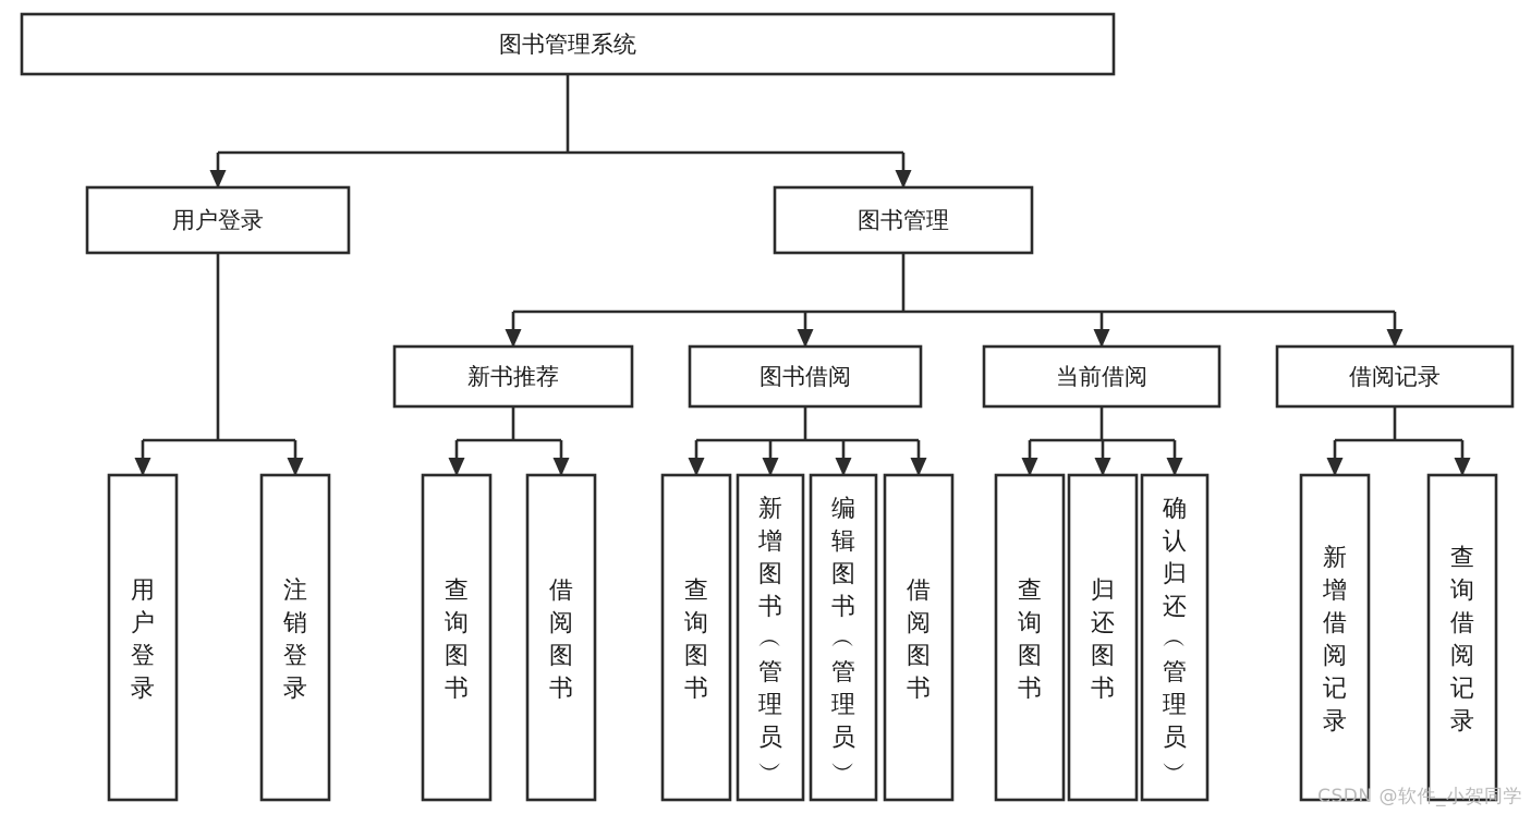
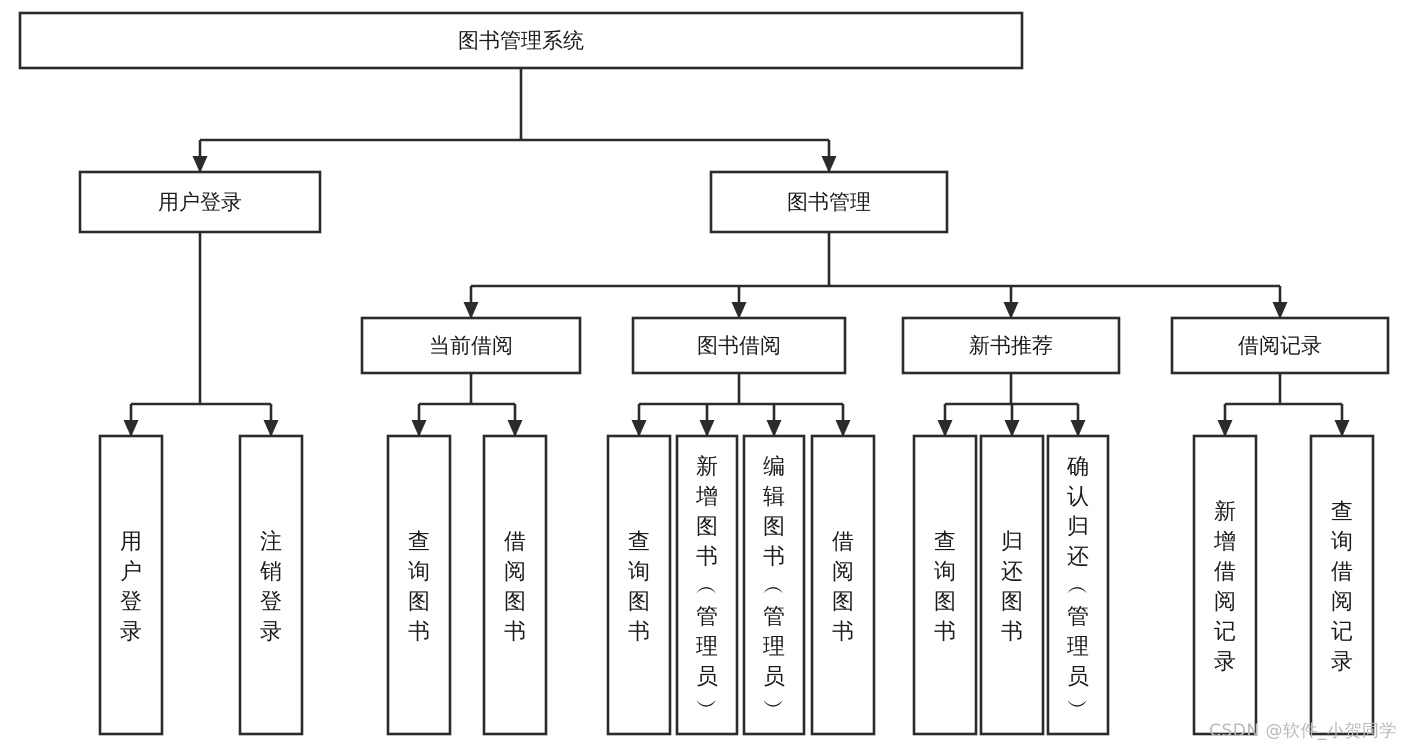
  图书管理系统
  用户登录
  图书管理
- 新书推荐
+ 当前借阅
  图书借阅
- 当前借阅
+ 新书推荐
  借阅记录
  用户登录
  注销登录
  查询图书
  借阅图书
  查询图书
  新增图书 ︵ 管理员 ︶
  编辑图书 ︵ 管理员 ︶
  借阅图书
  查询图书
  归还图书
  确认归还 ︵ 管理员 ︶
  新增借阅记录
  查询借阅记录
  CSDN @软件_小贺同学
